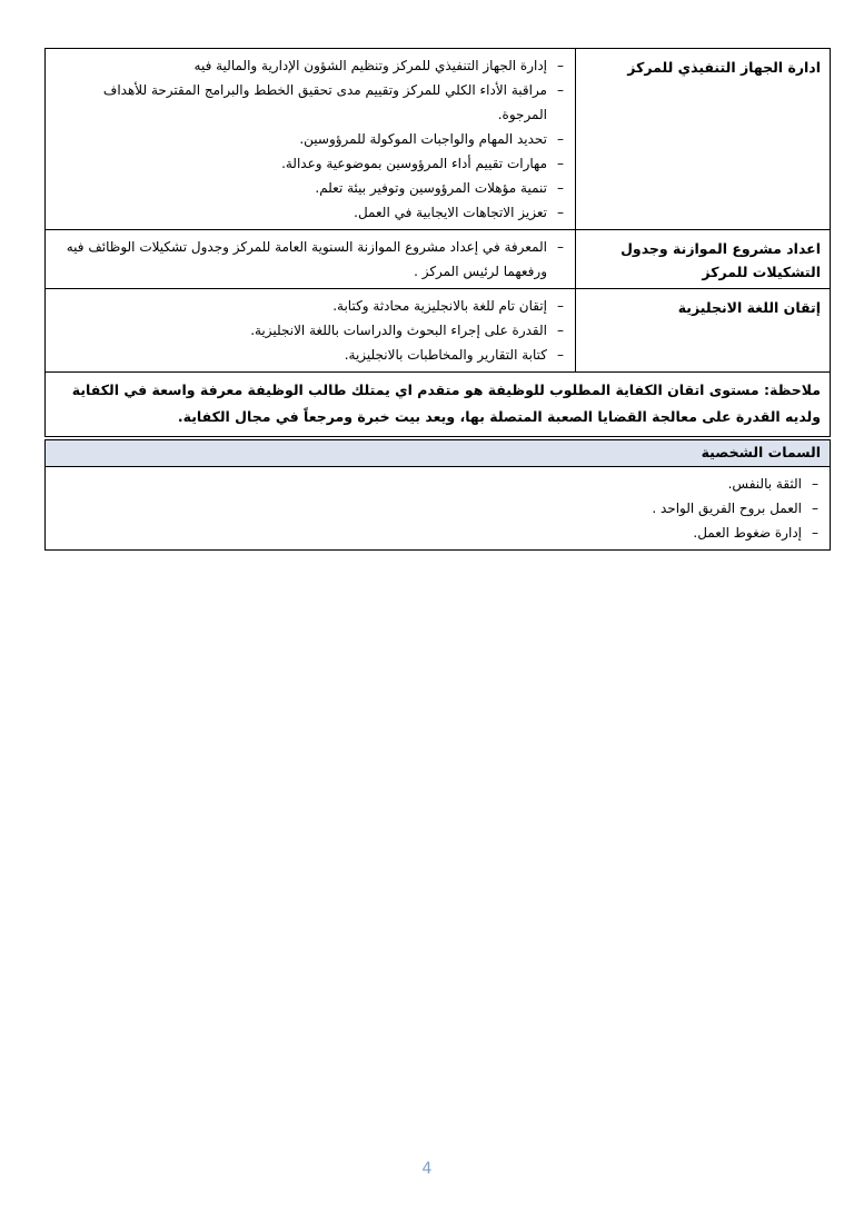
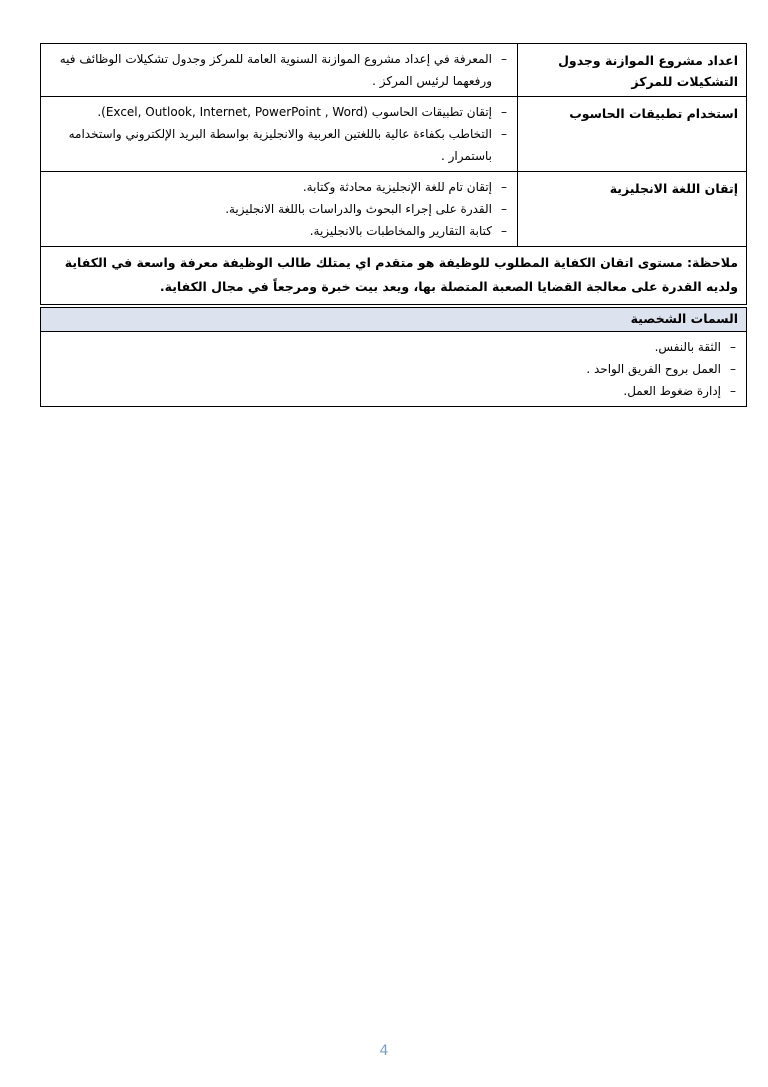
- ادارة الجهاز التنفيذي للمركز	–إدارة الجهاز التنفيذي للمركز وتنظيم الشؤون الإدارية والمالية فيه –مراقبة الأداء الكلي للمركز وتقييم مدى تحقيق الخطط والبرامج المقترحة للأهداف المرجوة. –تحديد المهام والواجبات الموكولة للمرؤوسين. –مهارات تقييم أداء المرؤوسين بموضوعية وعدالة. –تنمية مؤهلات المرؤوسين وتوفير بيئة تعلم. –تعزيز الاتجاهات الايجابية في العمل.
  اعداد مشروع الموازنة وجدول التشكيلات للمركز	–المعرفة في إعداد مشروع الموازنة السنوية العامة للمركز وجدول تشكيلات الوظائف فيه ورفعهما لرئيس المركز .
+ استخدام تطبيقات الحاسوب	–إتقان تطبيقات الحاسوب (Excel, Outlook, Internet, PowerPoint , Word). –التخاطب بكفاءة عالية باللغتين العربية والانجليزية بواسطة البريد الإلكتروني واستخدامه باستمرار .
- إتقان اللغة الانجليزية	–إتقان تام للغة بالانجليزية محادثة وكتابة. –القدرة على إجراء البحوث والدراسات باللغة الانجليزية. –كتابة التقارير والمخاطبات بالانجليزية.
+ إتقان اللغة الانجليزية	–إتقان تام للغة الإنجليزية محادثة وكتابة. –القدرة على إجراء البحوث والدراسات باللغة الانجليزية. –كتابة التقارير والمخاطبات بالانجليزية.
  ملاحظة: مستوى اتقان الكفاية المطلوب للوظيفة هو متقدم اي يمتلك طالب الوظيفة معرفة واسعة في الكفاية ولديه القدرة على معالجة القضايا الصعبة المتصلة بها، ويعد بيت خبرة ومرجعاً في مجال الكفاية.
  السمات الشخصية
  –الثقة بالنفس. –العمل بروح الفريق الواحد . –إدارة ضغوط العمل.
  4
